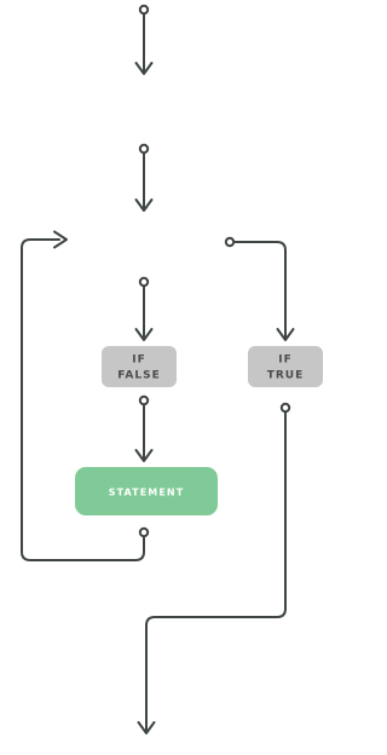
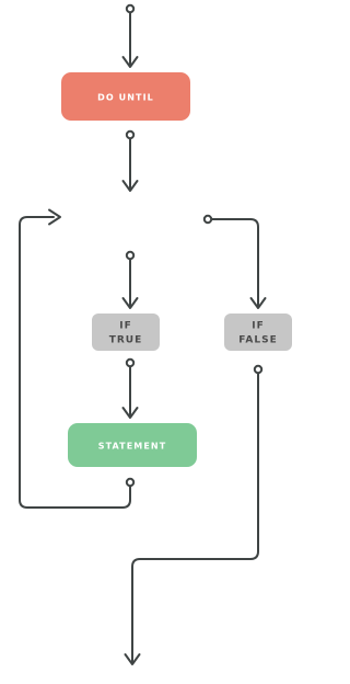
+ DO UNTIL
  IF
- FALSE
+ TRUE
  IF
- TRUE
+ FALSE
  STATEMENT
